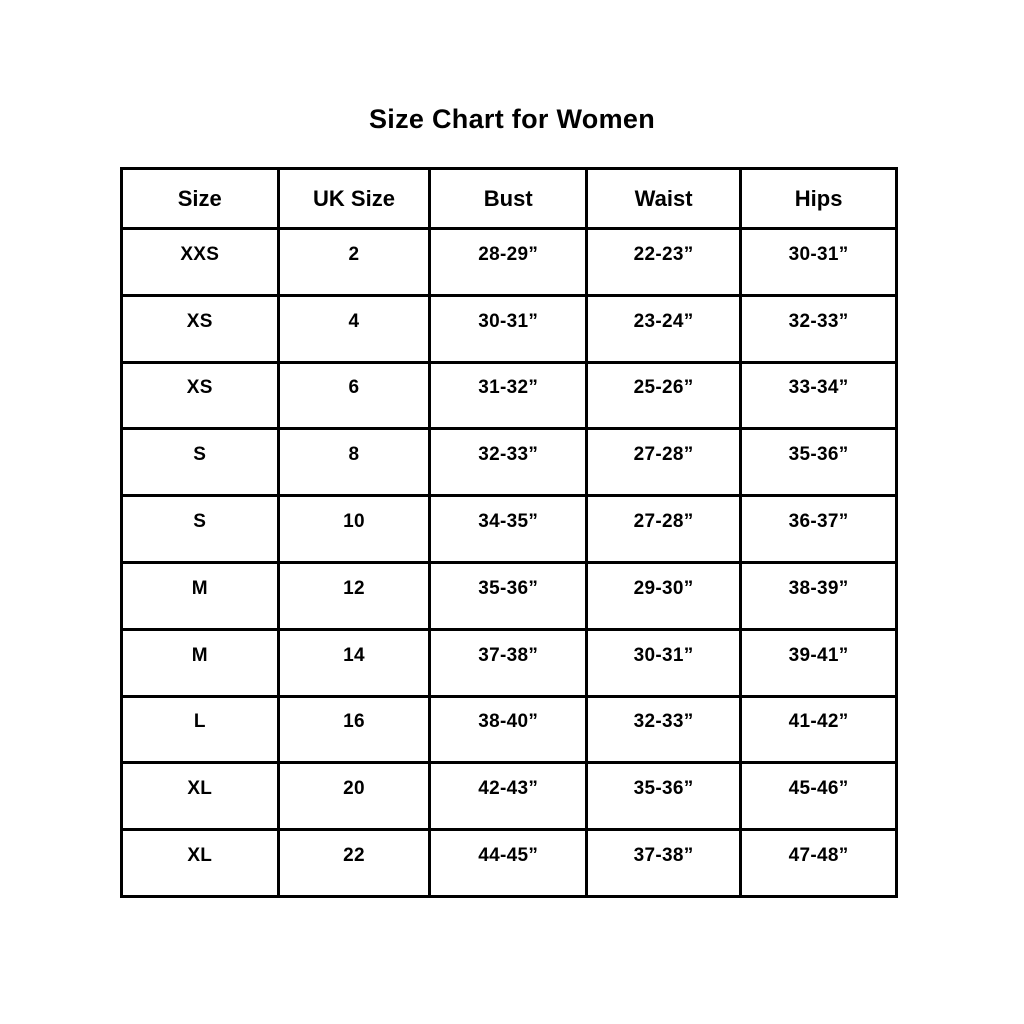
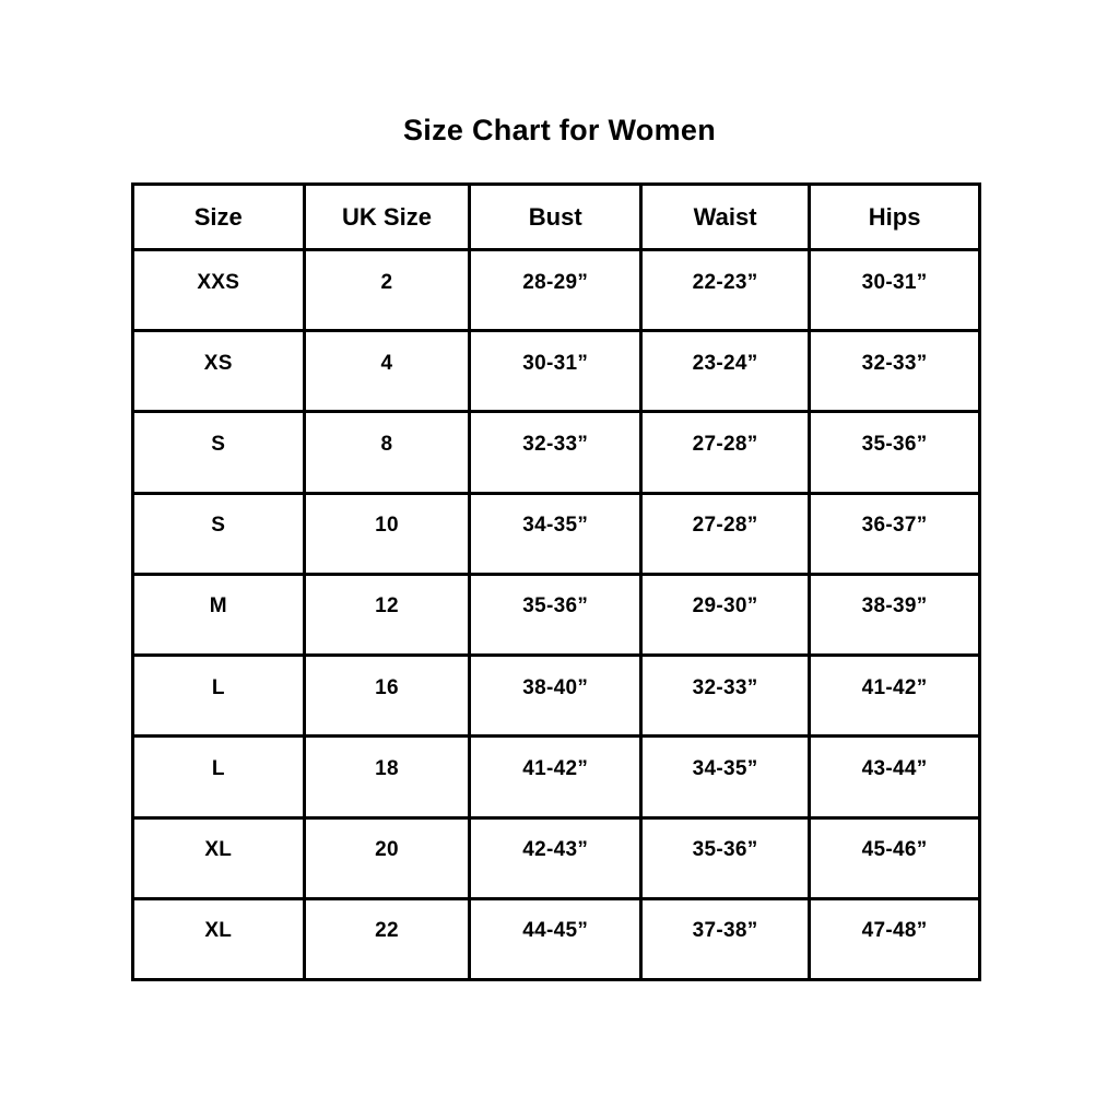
  Size Chart for Women
  Size	UK Size	Bust	Waist	Hips
  XXS	2	28-29”	22-23”	30-31”
  XS	4	30-31”	23-24”	32-33”
- XS	6	31-32”	25-26”	33-34”
  S	8	32-33”	27-28”	35-36”
  S	10	34-35”	27-28”	36-37”
  M	12	35-36”	29-30”	38-39”
- M	14	37-38”	30-31”	39-41”
  L	16	38-40”	32-33”	41-42”
+ L	18	41-42”	34-35”	43-44”
  XL	20	42-43”	35-36”	45-46”
  XL	22	44-45”	37-38”	47-48”
